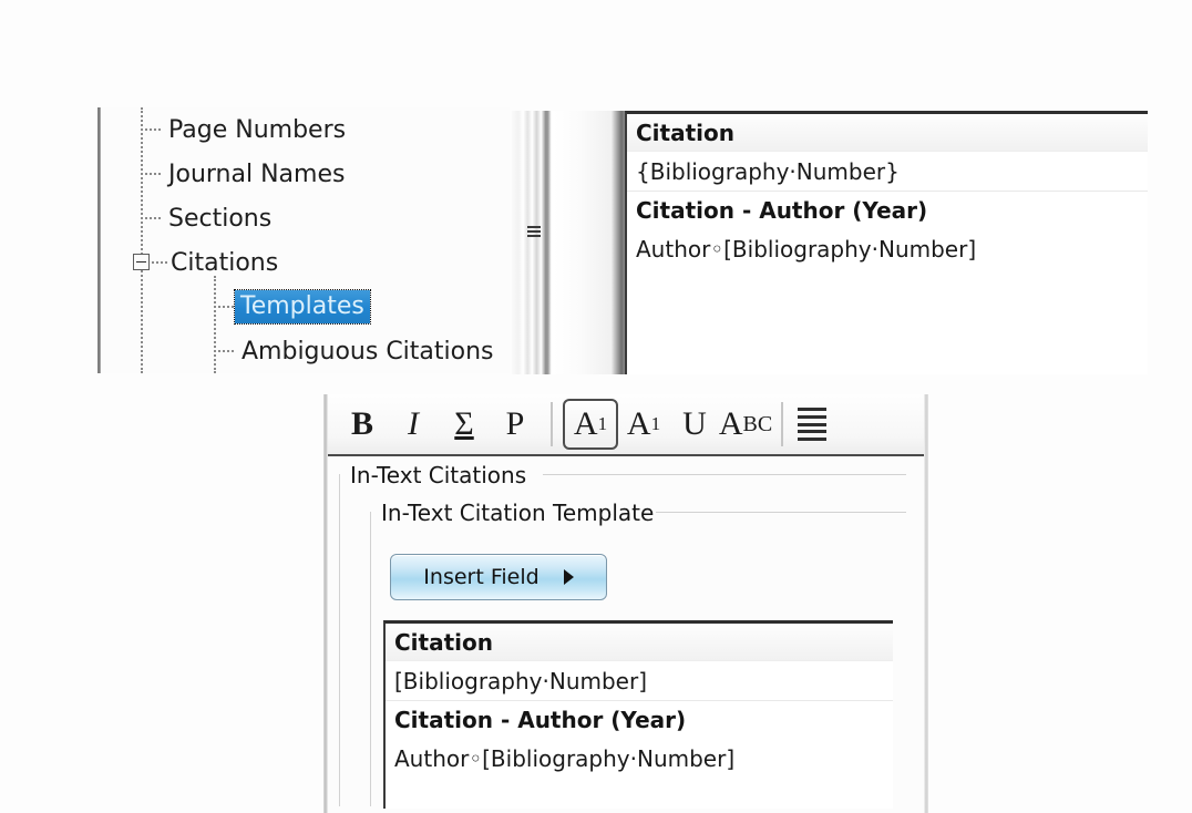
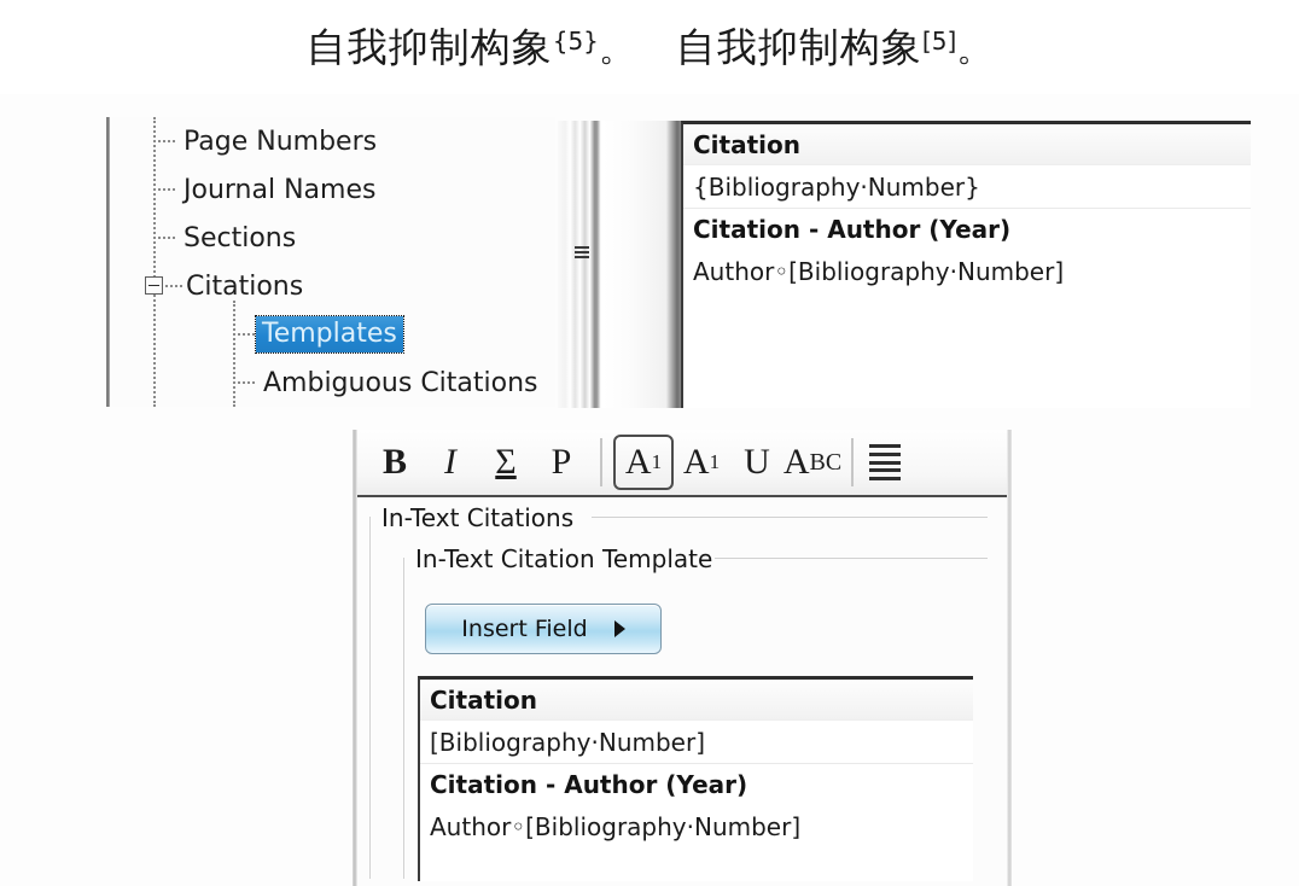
+ 自我抑制构象{5}。
+ 自我抑制构象[5]。
  Page Numbers
  Journal Names
  Sections
  Citations
  Templates
  Ambiguous Citations
  Citation
  {Bibliography·Number}
  Citation - Author (Year)
  Author◦[Bibliography·Number]
  B
  I
  Σ
  P
  A
  1
  A
  1
  U
  A
  BC
  In-Text Citations
  In-Text Citation Template
  Insert Field
  Citation
  [Bibliography·Number]
  Citation - Author (Year)
  Author◦[Bibliography·Number]
